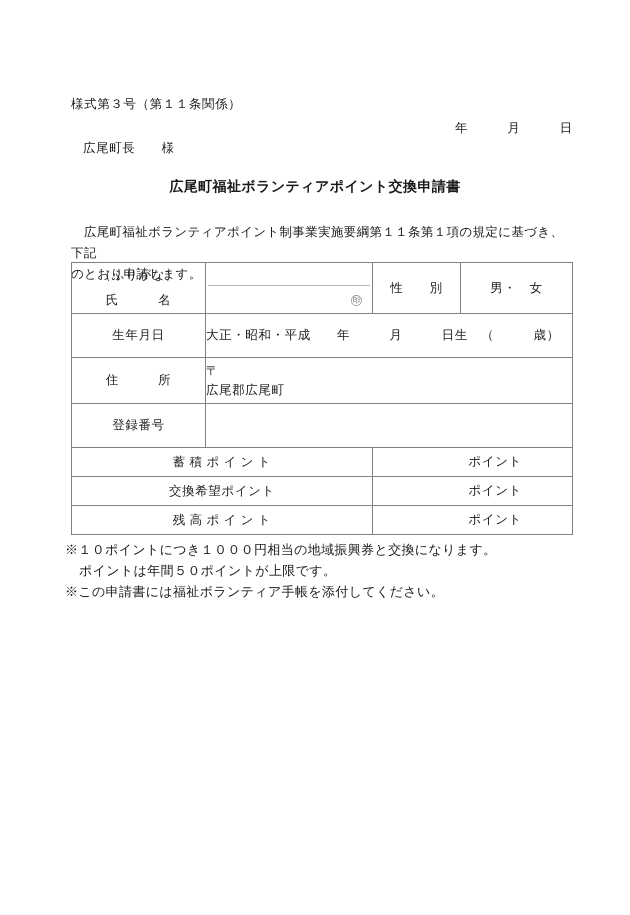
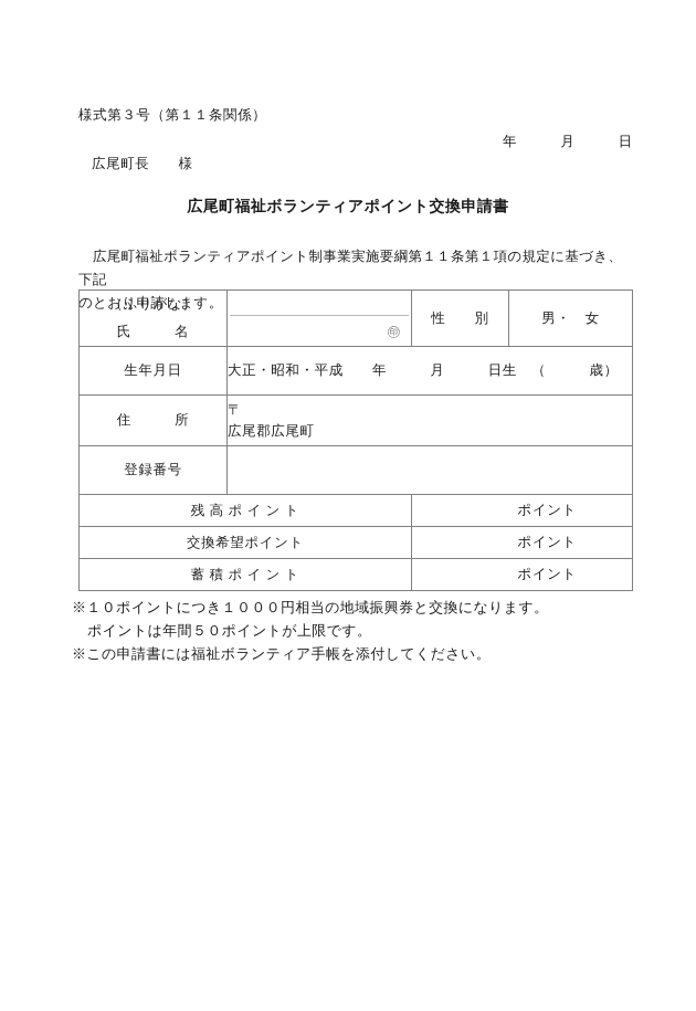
  様式第３号（第１１条関係）
  年 月 日
  広尾町長 様
  広尾町福祉ボランティアポイント交換申請書
  広尾町福祉ボランティアポイント制事業実施要綱第１１条第１項の規定に基づき、下記
  のとおり申請します。
  （ふりがな） 氏 名	㊞	性 別	男・ 女
  生年月日	大正・昭和・平成 年 月 日生 （ 歳）
  住 所	〒 広尾郡広尾町
  登録番号
- 蓄 積 ポ イ ン ト	ポイント
+ 残 高 ポ イ ン ト	ポイント
  交換希望ポイント	ポイント
- 残 高 ポ イ ン ト	ポイント
+ 蓄 積 ポ イ ン ト	ポイント
  ※１０ポイントにつき１０００円相当の地域振興券と交換になります。
  ポイントは年間５０ポイントが上限です。
  ※この申請書には福祉ボランティア手帳を添付してください。
